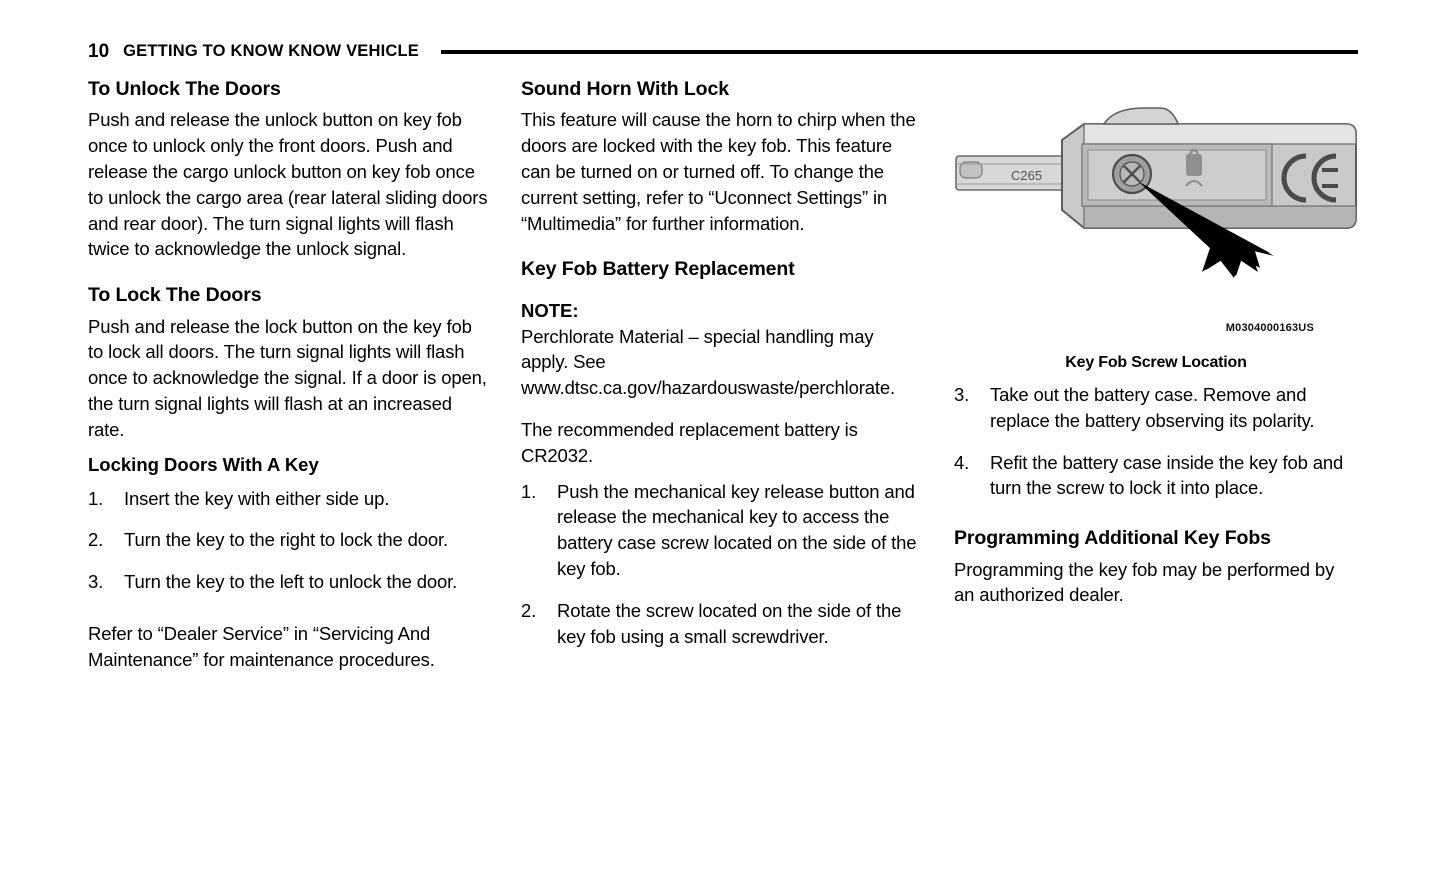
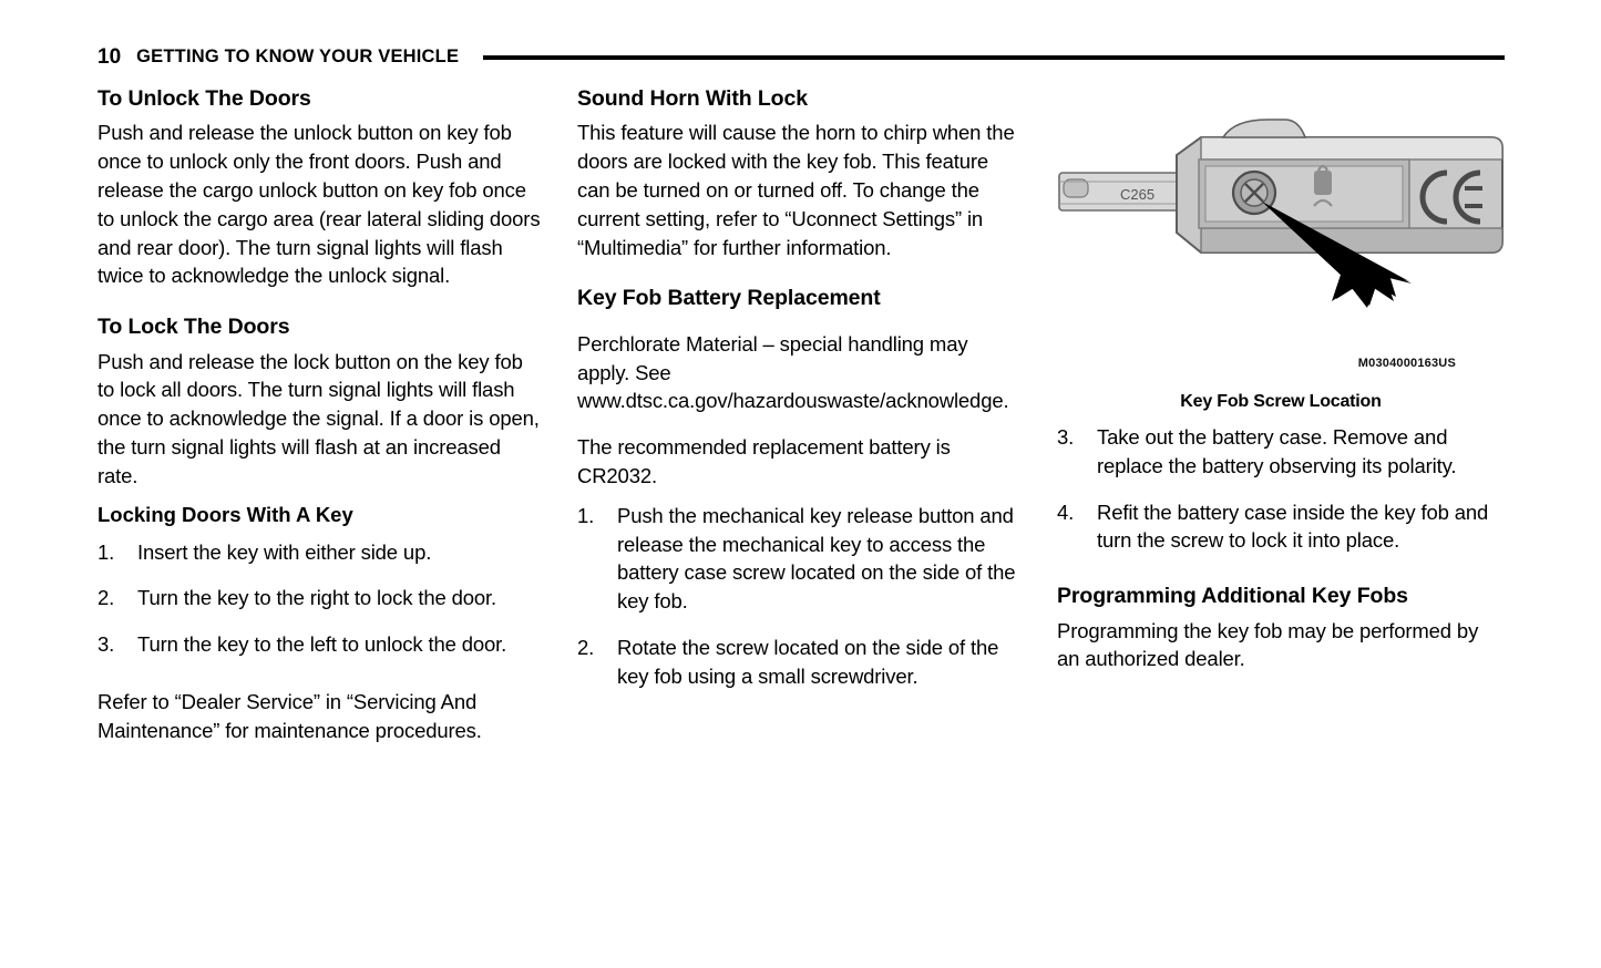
  10
- GETTING TO KNOW KNOW VEHICLE
+ GETTING TO KNOW YOUR VEHICLE
  To Unlock The Doors
  Push and release the unlock button on key fob once to unlock only the front doors. Push and release the cargo unlock button on key fob once to unlock the cargo area (rear lateral sliding doors and rear door). The turn signal lights will flash twice to acknowledge the unlock signal.
  To Lock The Doors
  Push and release the lock button on the key fob to lock all doors. The turn signal lights will flash once to acknowledge the signal. If a door is open, the turn signal lights will flash at an increased rate.
  Locking Doors With A Key
  1.
  Insert the key with either side up.
  2.
  Turn the key to the right to lock the door.
  3.
  Turn the key to the left to unlock the door.
  Refer to “Dealer Service” in “Servicing And Maintenance” for maintenance procedures.
  Sound Horn With Lock
  This feature will cause the horn to chirp when the doors are locked with the key fob. This feature can be turned on or turned off. To change the current setting, refer to “Uconnect Settings” in “Multimedia” for further information.
  Key Fob Battery Replacement
- NOTE:
- Perchlorate Material – special handling may apply. See www.dtsc.ca.gov/hazardouswaste/perchlorate.
+ Perchlorate Material – special handling may apply. See www.dtsc.ca.gov/hazardouswaste/acknowledge.
  The recommended replacement battery is CR2032.
  1.
  Push the mechanical key release button and release the mechanical key to access the battery case screw located on the side of the key fob.
  2.
  Rotate the screw located on the side of the key fob using a small screwdriver.
  C265
  M0304000163US
  Key Fob Screw Location
  3.
  Take out the battery case. Remove and replace the battery observing its polarity.
  4.
  Refit the battery case inside the key fob and turn the screw to lock it into place.
  Programming Additional Key Fobs
  Programming the key fob may be performed by an authorized dealer.
